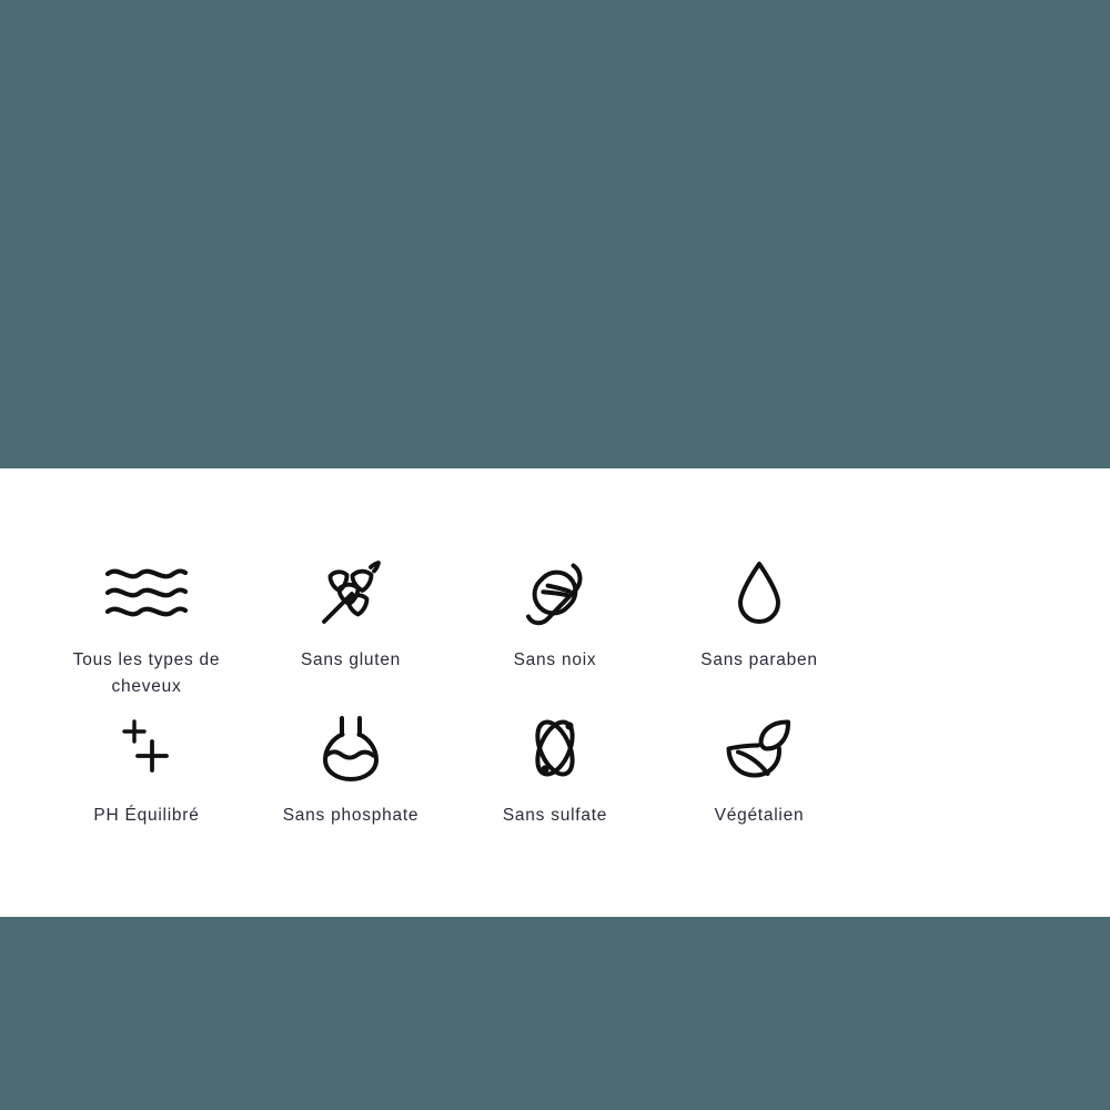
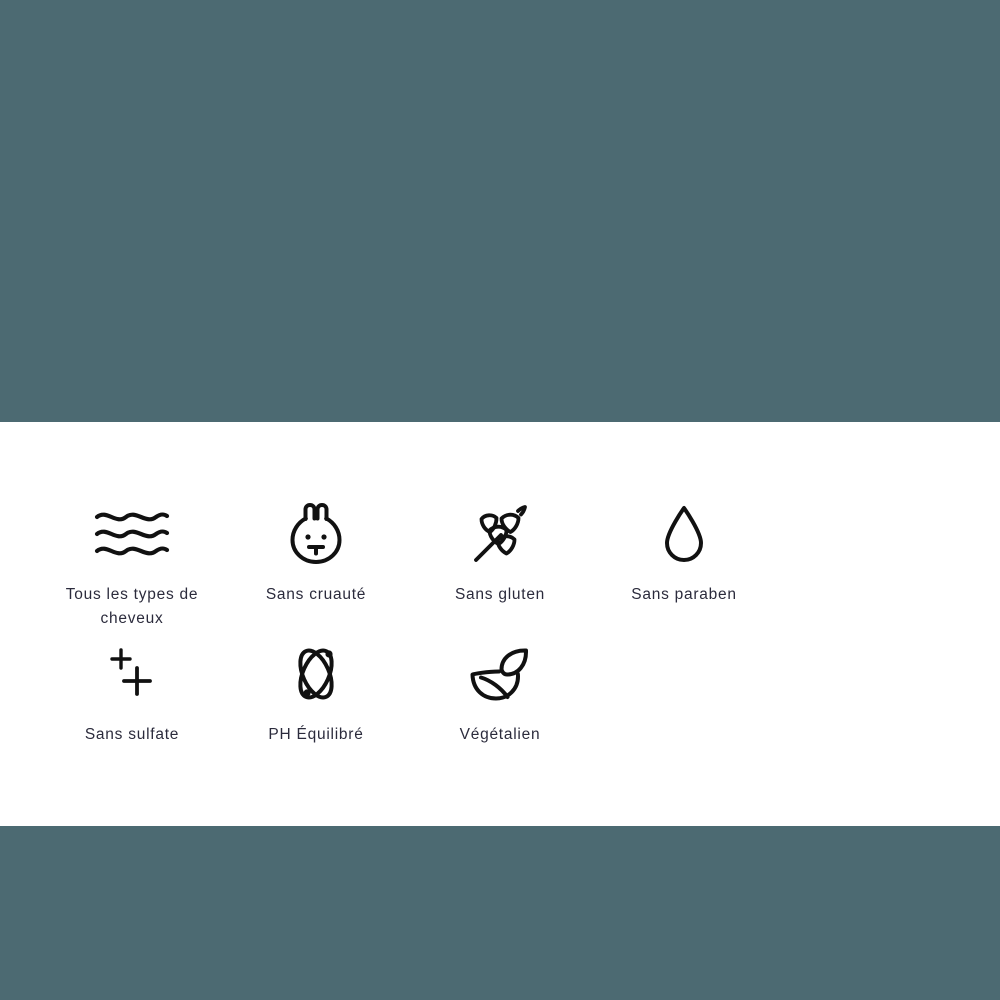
  Tous les types de cheveux
+ Sans cruauté
  Sans gluten
- Sans noix
  Sans paraben
- PH Équilibré
+ Sans sulfate
- Sans phosphate
- Sans sulfate
+ PH Équilibré
  Végétalien
